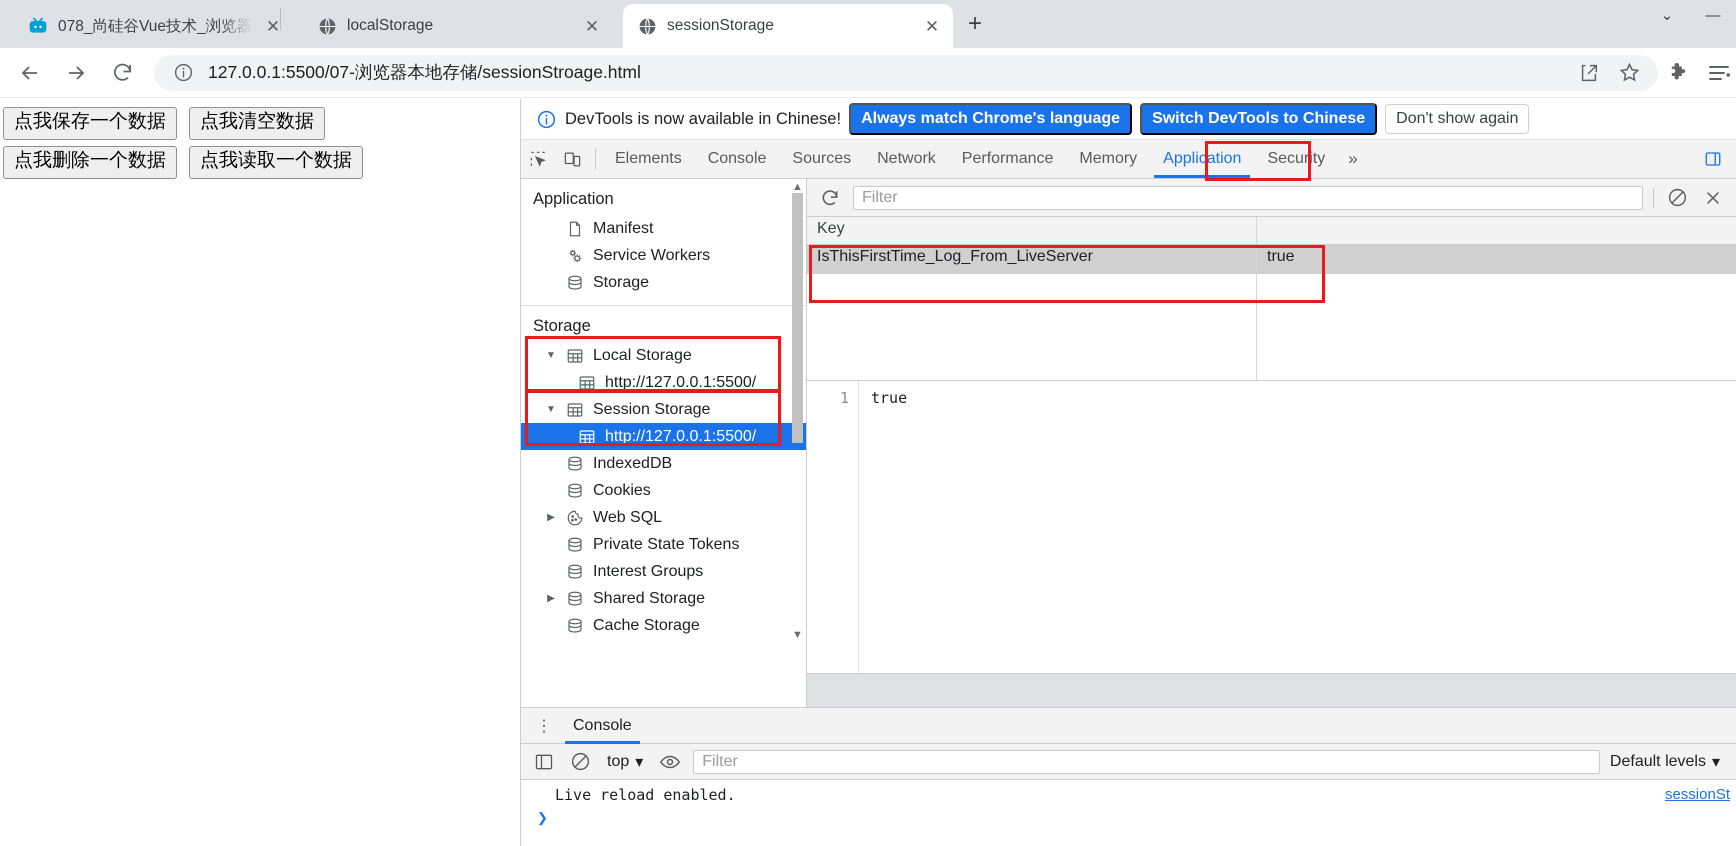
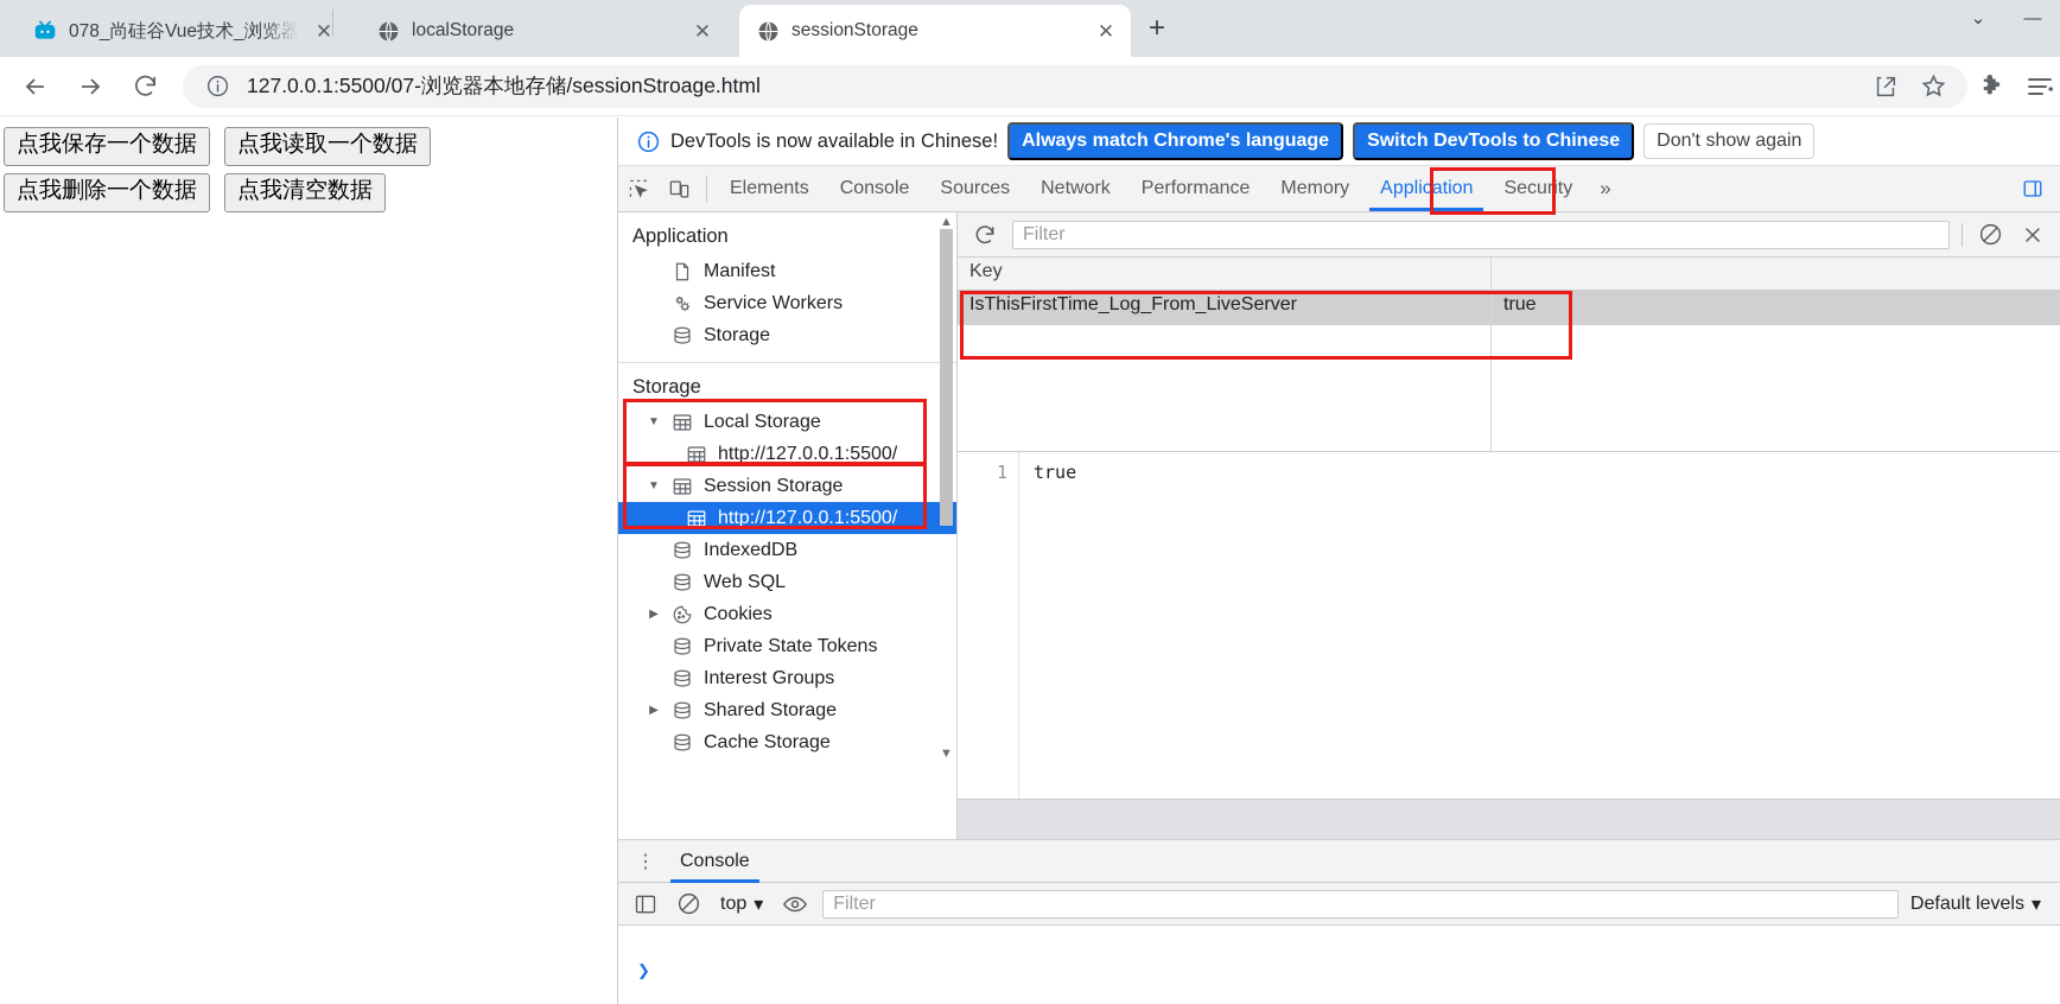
  078_尚硅谷Vue技术_浏览器
  ✕
  localStorage
  ✕
  sessionStorage
  ✕
  +
  ⌄
  —
  127.0.0.1:5500/07-浏览器本地存储/sessionStroage.html
  点我保存一个数据
- 点我清空数据
+ 点我读取一个数据
  点我删除一个数据
- 点我读取一个数据
+ 点我清空数据
  DevTools is now available in Chinese!
  Always match Chrome's language
  Switch DevTools to Chinese
  Don't show again
  Elements
  Console
  Sources
  Network
  Performance
  Memory
  Application
  Security
  »
  Application
  Manifest
  Service Workers
  Storage
  Storage
  ▼
  Local Storage
  http://127.0.0.1:5500/
  ▼
  Session Storage
  http://127.0.0.1:5500/
  IndexedDB
- Cookies
+ Web SQL
  ▶
- Web SQL
+ Cookies
  Private State Tokens
  Interest Groups
  ▶
  Shared Storage
  Cache Storage
  ▲
  ▼
  Filter
  Key
  IsThisFirstTime_Log_From_LiveServer
  true
  1
  true
  ⋮
  Console
  top
  ▾
  Filter
  Default levels
  ▾
- Live reload enabled.
- sessionSt
  ❯
